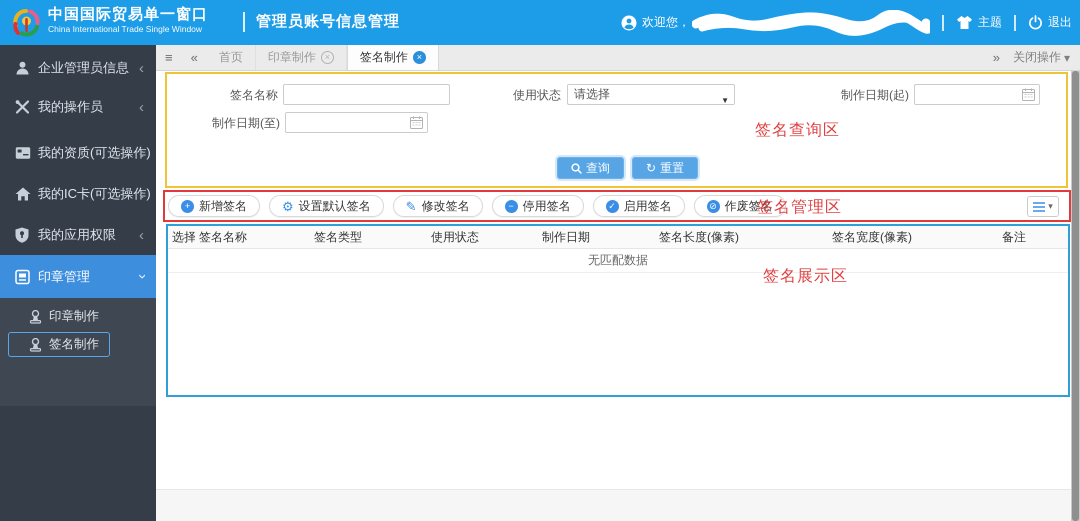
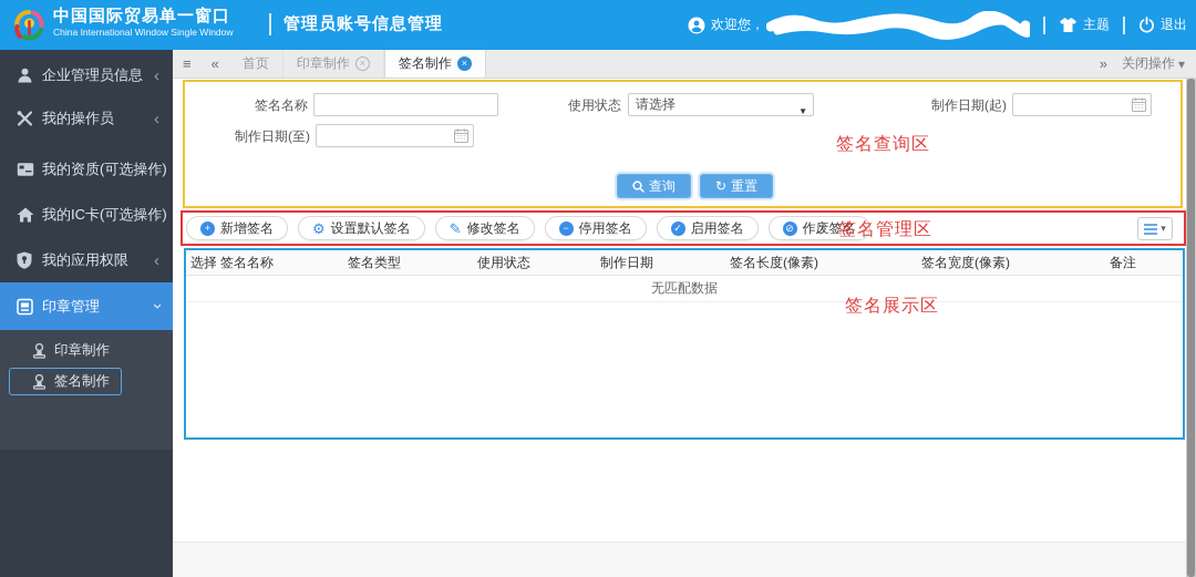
  中国国际贸易单一窗口
- China International Trade Single Window
+ China International Window Single Window
  管理员账号信息管理
  欢迎您，
  主题
  退出
  企业管理员信息
  ‹
  我的操作员
  ‹
  我的资质(可选操作)
  ‹
  我的IC卡(可选操作)
  ‹
  我的应用权限
  ‹
  印章管理
  印章制作
  签名制作
  ≡
  «
  首页
  印章制作
  ×
  签名制作
  ×
  »
  关闭操作
  ▾
  签名名称
  使用状态
  请选择
  ▼
  制作日期(起)
  制作日期(至)
  签名查询区
  查询
  ↻
  重置
  +
  新增签名
  ⚙
  设置默认签名
  ✎
  修改签名
  −
  停用签名
  ✓
  启用签名
  ⊘
  作废签名
  签名管理区
  ▾
  选择
  签名名称
  签名类型
  使用状态
  制作日期
  签名长度(像素)
  签名宽度(像素)
  备注
  无匹配数据
  签名展示区
